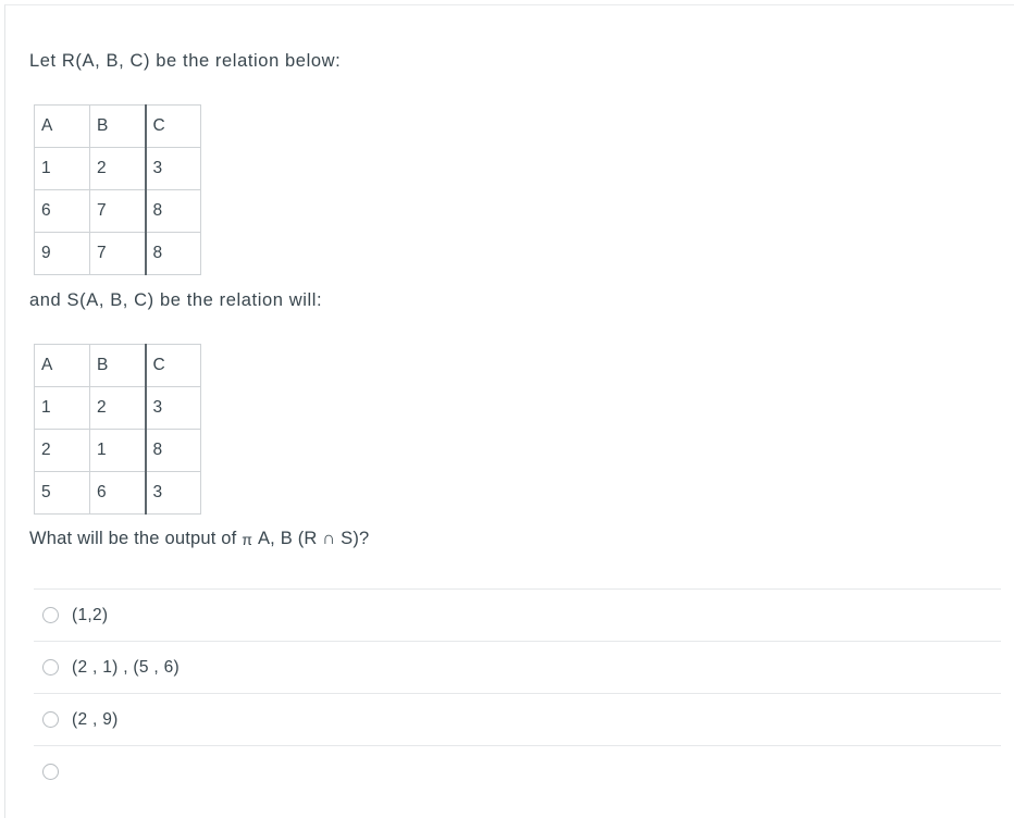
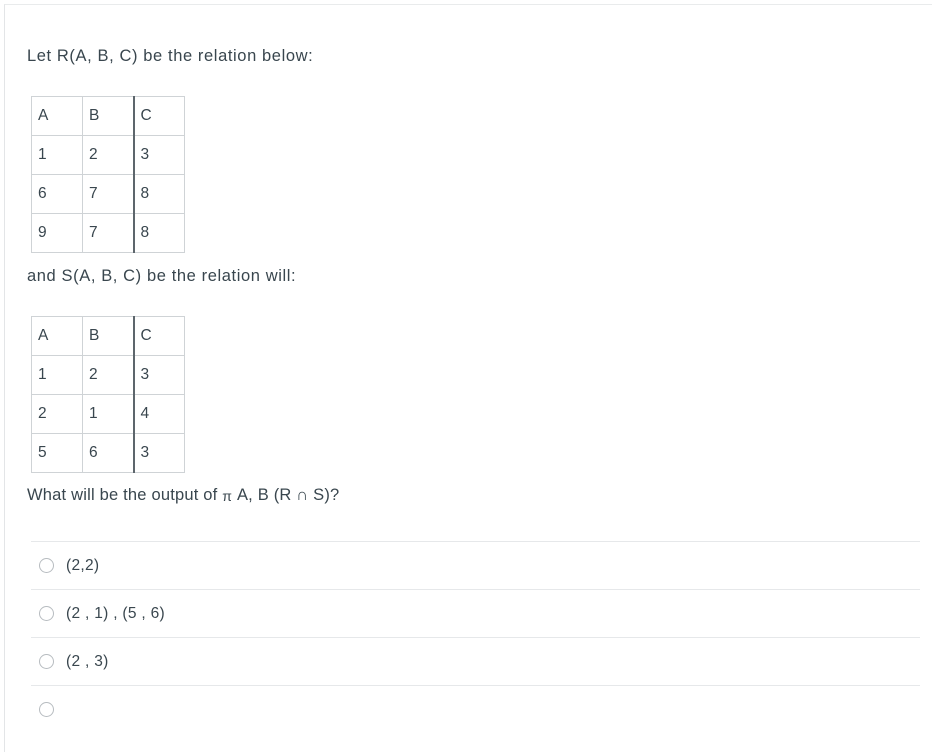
  Let R(A, B, C) be the relation below:
  A	B	C
  1	2	3
  6	7	8
  9	7	8
  and S(A, B, C) be the relation will:
  A	B	C
  1	2	3
- 2	1	8
+ 2	1	4
  5	6	3
  What will be the output of π A, B (R ∩ S)?
- (1,2)
+ (2,2)
  (2 , 1) , (5 , 6)
- (2 , 9)
+ (2 , 3)
